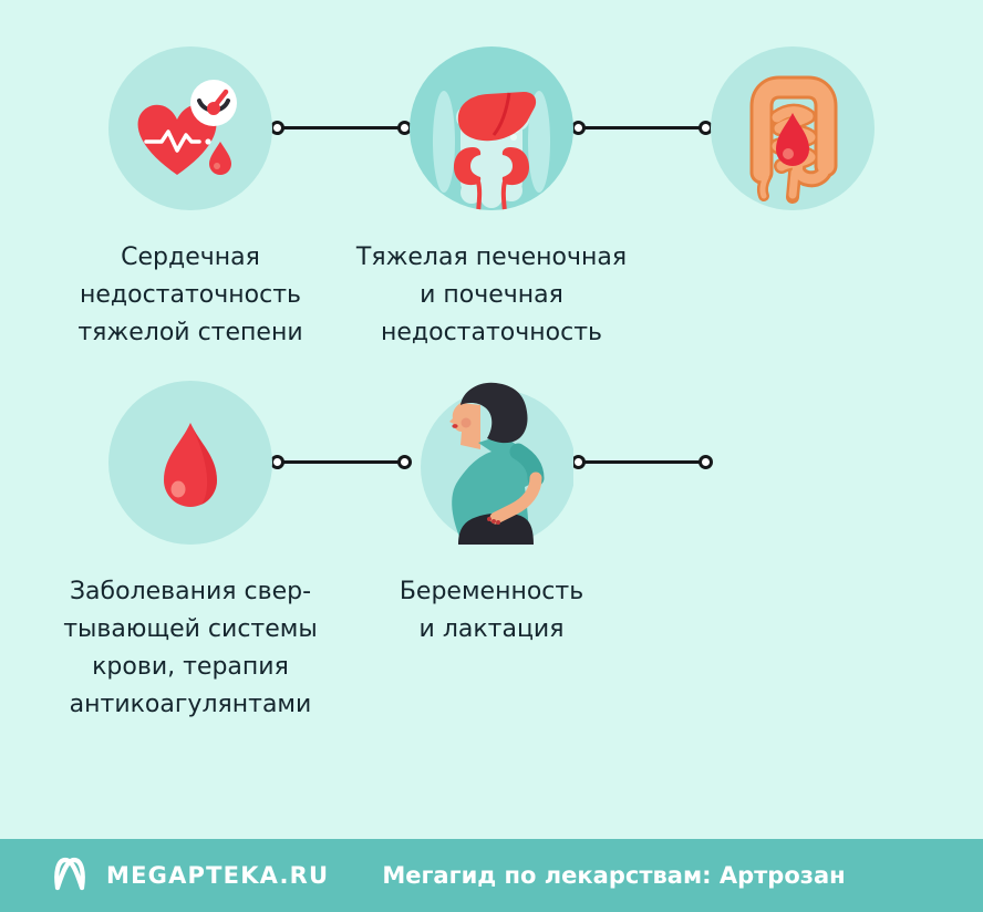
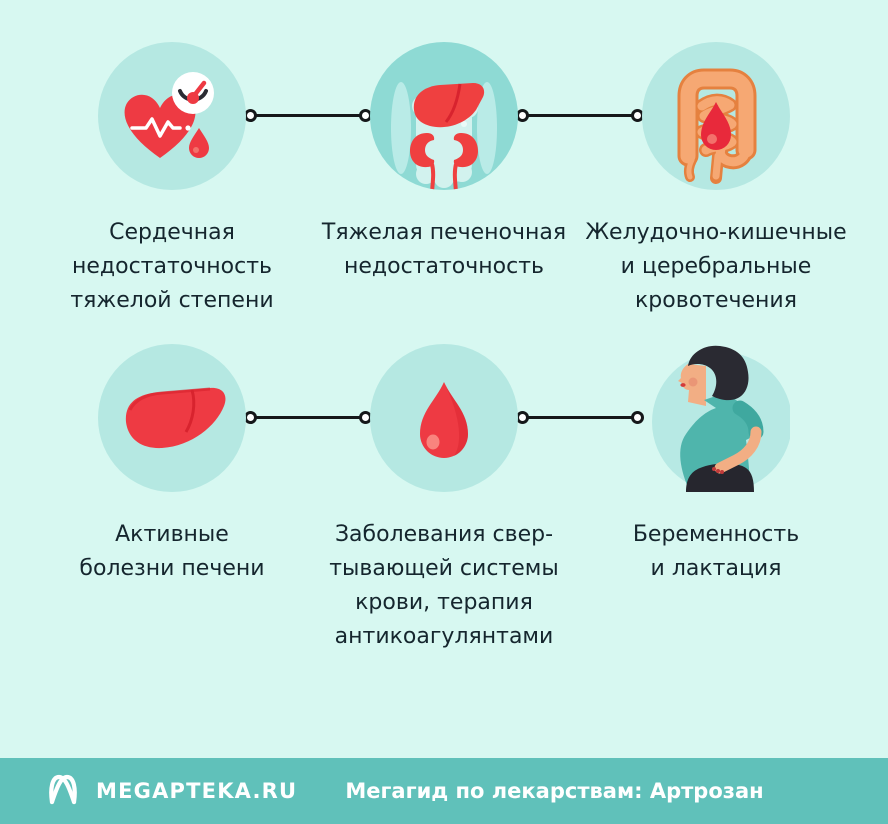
  Сердечная
  недостаточность
  тяжелой степени
  Тяжелая печеночная
- и почечная
  недостаточность
+ Желудочно-кишечные
+ и церебральные
+ кровотечения
+ Активные
+ болезни печени
  Заболевания свер-
  тывающей системы
  крови, терапия
  антикоагулянтами
  Беременность
  и лактация
  MEGAPTEKA.RU
  Мегагид по лекарствам: Артрозан
